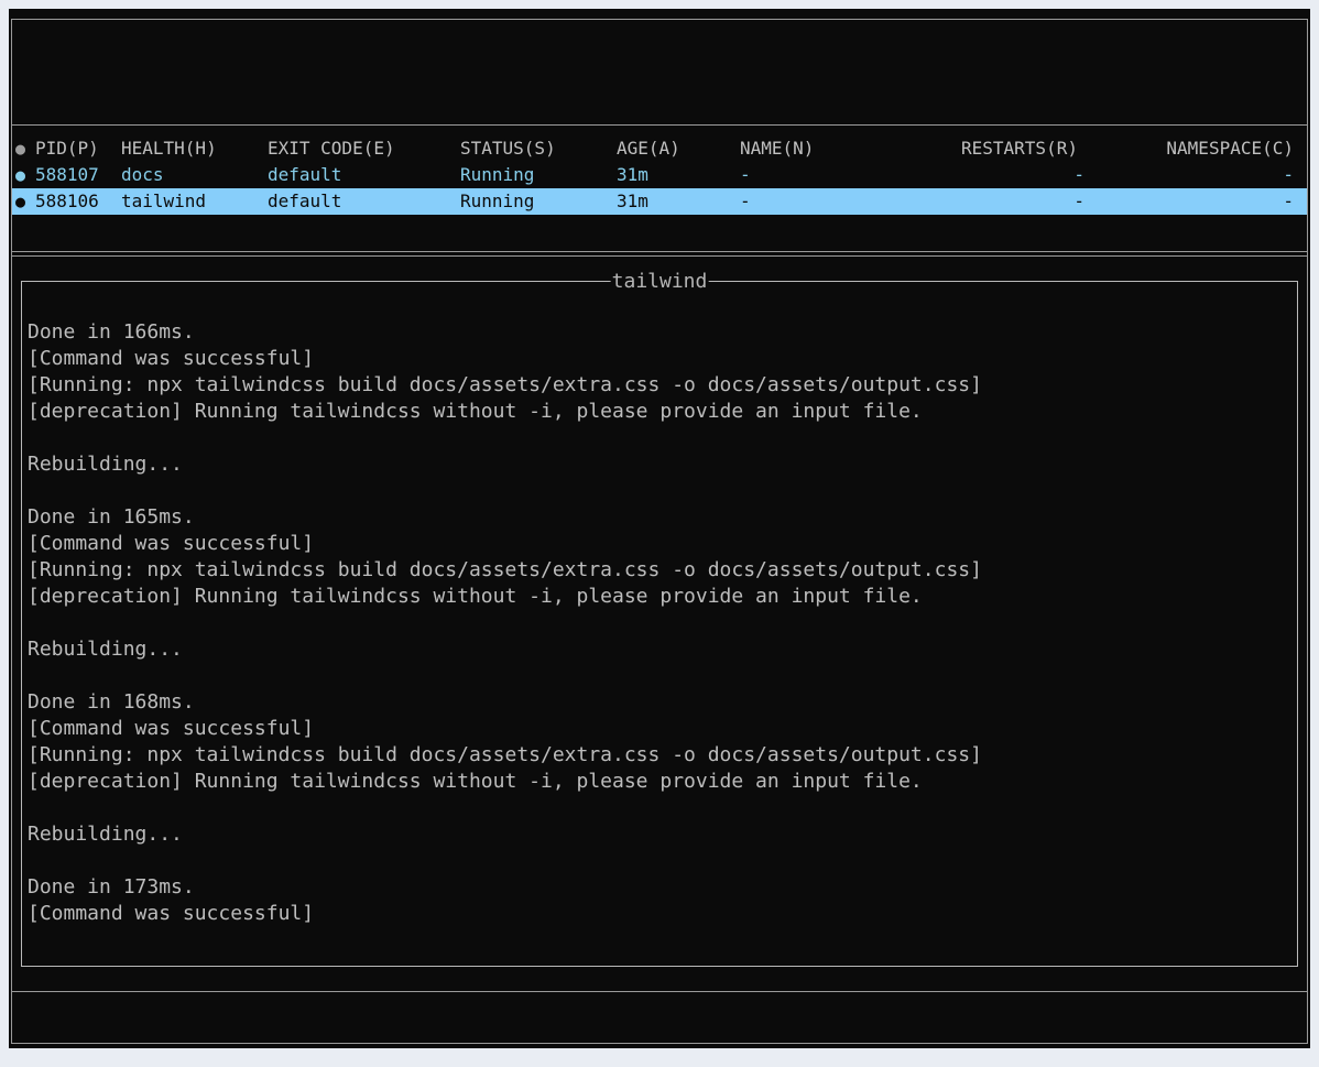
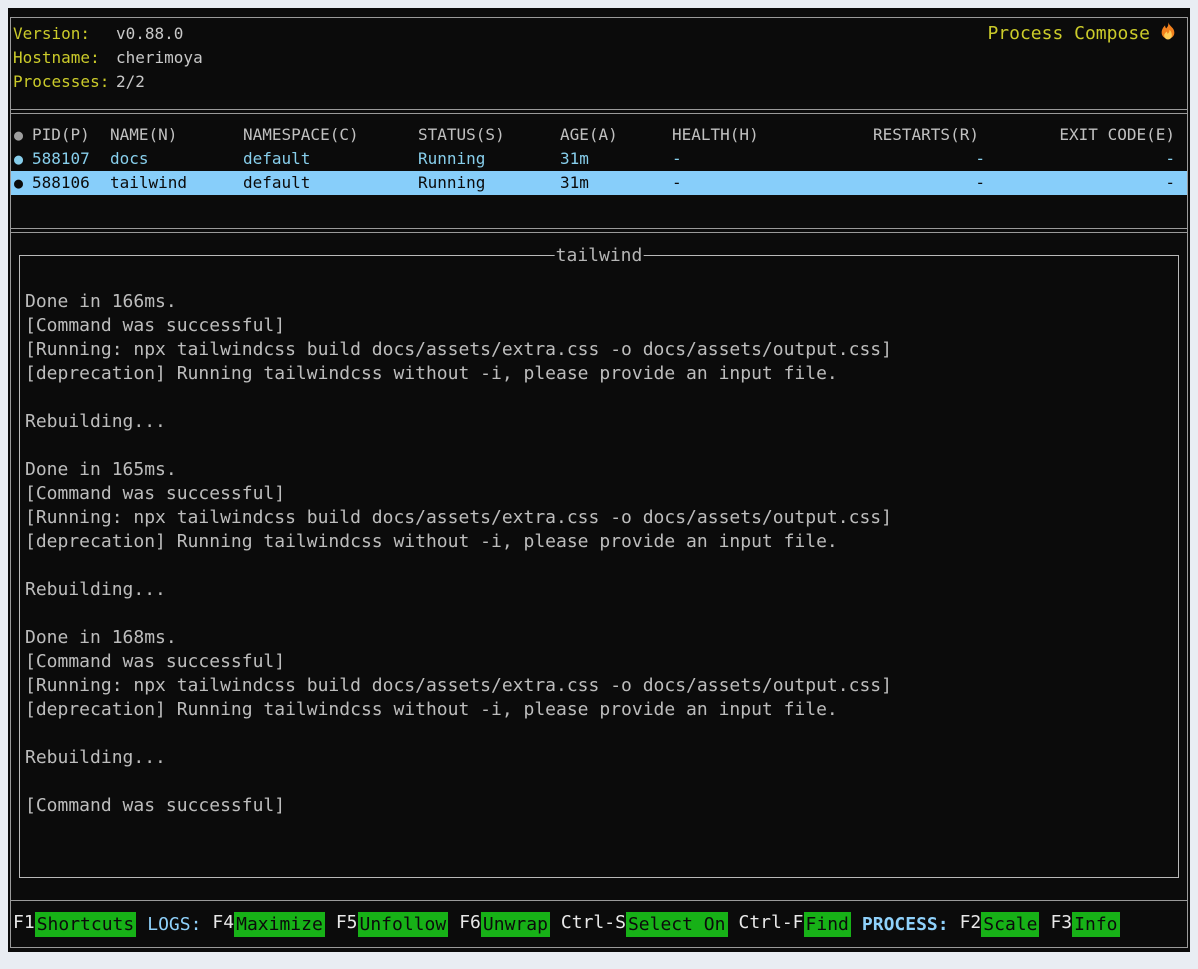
+ Version: v0.88.0
+ Hostname: cherimoya
+ Processes: 2/2
+ Process Compose
  ●
  PID(P)
- HEALTH(H)
+ NAME(N)
- EXIT CODE(E)
+ NAMESPACE(C)
  STATUS(S)
  AGE(A)
- NAME(N)
+ HEALTH(H)
  RESTARTS(R)
- NAMESPACE(C)
+ EXIT CODE(E)
  ●
  588107
  docs
  default
  Running
  31m
  -
  -
  -
  ●
  588106
  tailwind
  default
  Running
  31m
  -
  -
  -
  tailwind
  Done in 166ms.
  [Command was successful]
  [Running: npx tailwindcss build docs/assets/extra.css -o docs/assets/output.css]
  [deprecation] Running tailwindcss without -i, please provide an input file.
  Rebuilding...
  Done in 165ms.
  [Command was successful]
  [Running: npx tailwindcss build docs/assets/extra.css -o docs/assets/output.css]
  [deprecation] Running tailwindcss without -i, please provide an input file.
  Rebuilding...
  Done in 168ms.
  [Command was successful]
  [Running: npx tailwindcss build docs/assets/extra.css -o docs/assets/output.css]
  [deprecation] Running tailwindcss without -i, please provide an input file.
  Rebuilding...
- Done in 173ms.
  [Command was successful]
+ F1
+ Shortcuts
+ LOGS:
+ F4
+ Maximize
+ F5
+ Unfollow
+ F6
+ Unwrap
+ Ctrl-S
+ Select On
+ Ctrl-F
+ Find
+ PROCESS:
+ F2
+ Scale
+ F3
+ Info
